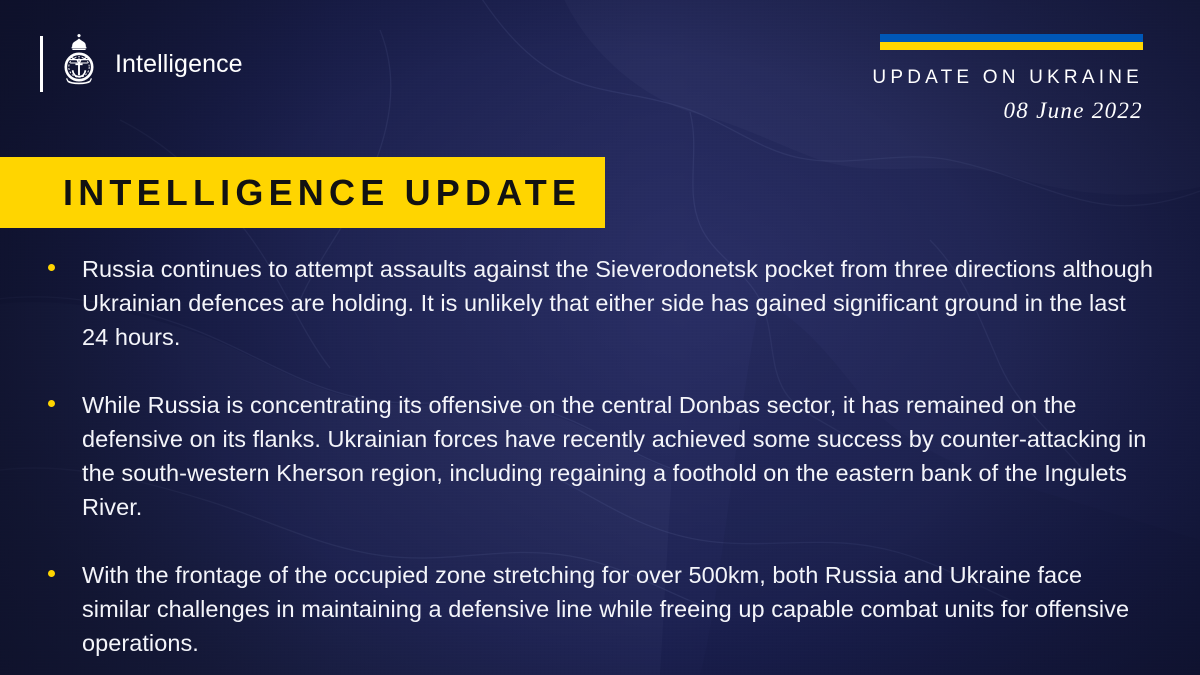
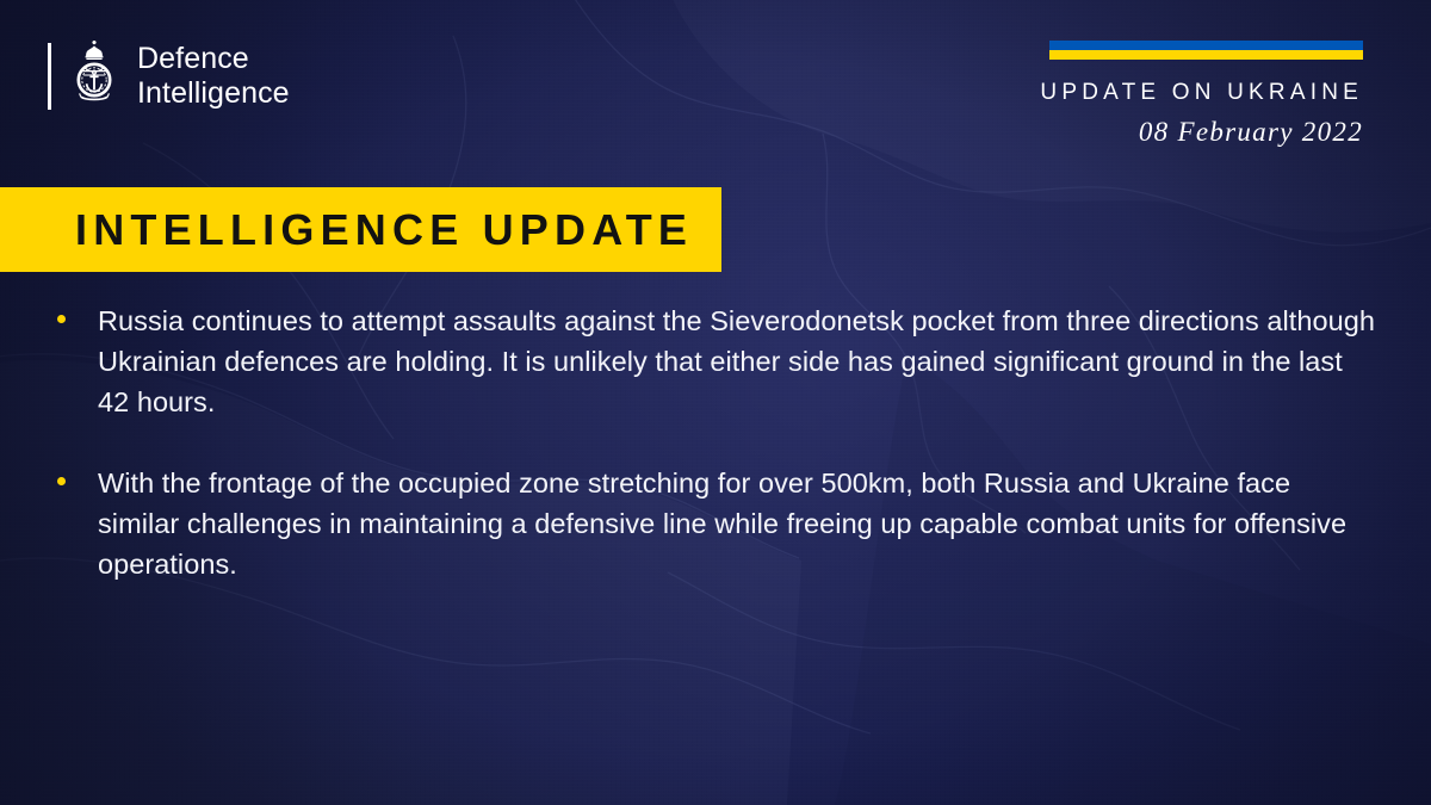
+ Defence
  Intelligence
  UPDATE ON UKRAINE
- 08 June 2022
+ 08 February 2022
  INTELLIGENCE UPDATE
- Russia continues to attempt assaults against the Sieverodonetsk pocket from three directions although Ukrainian defences are holding. It is unlikely that either side has gained significant ground in the last 24 hours.
+ Russia continues to attempt assaults against the Sieverodonetsk pocket from three directions although Ukrainian defences are holding. It is unlikely that either side has gained significant ground in the last 42 hours.
- While Russia is concentrating its offensive on the central Donbas sector, it has remained on the defensive on its flanks. Ukrainian forces have recently achieved some success by counter-attacking in the south-western Kherson region, including regaining a foothold on the eastern bank of the Ingulets River.
  With the frontage of the occupied zone stretching for over 500km, both Russia and Ukraine face similar challenges in maintaining a defensive line while freeing up capable combat units for offensive operations.
